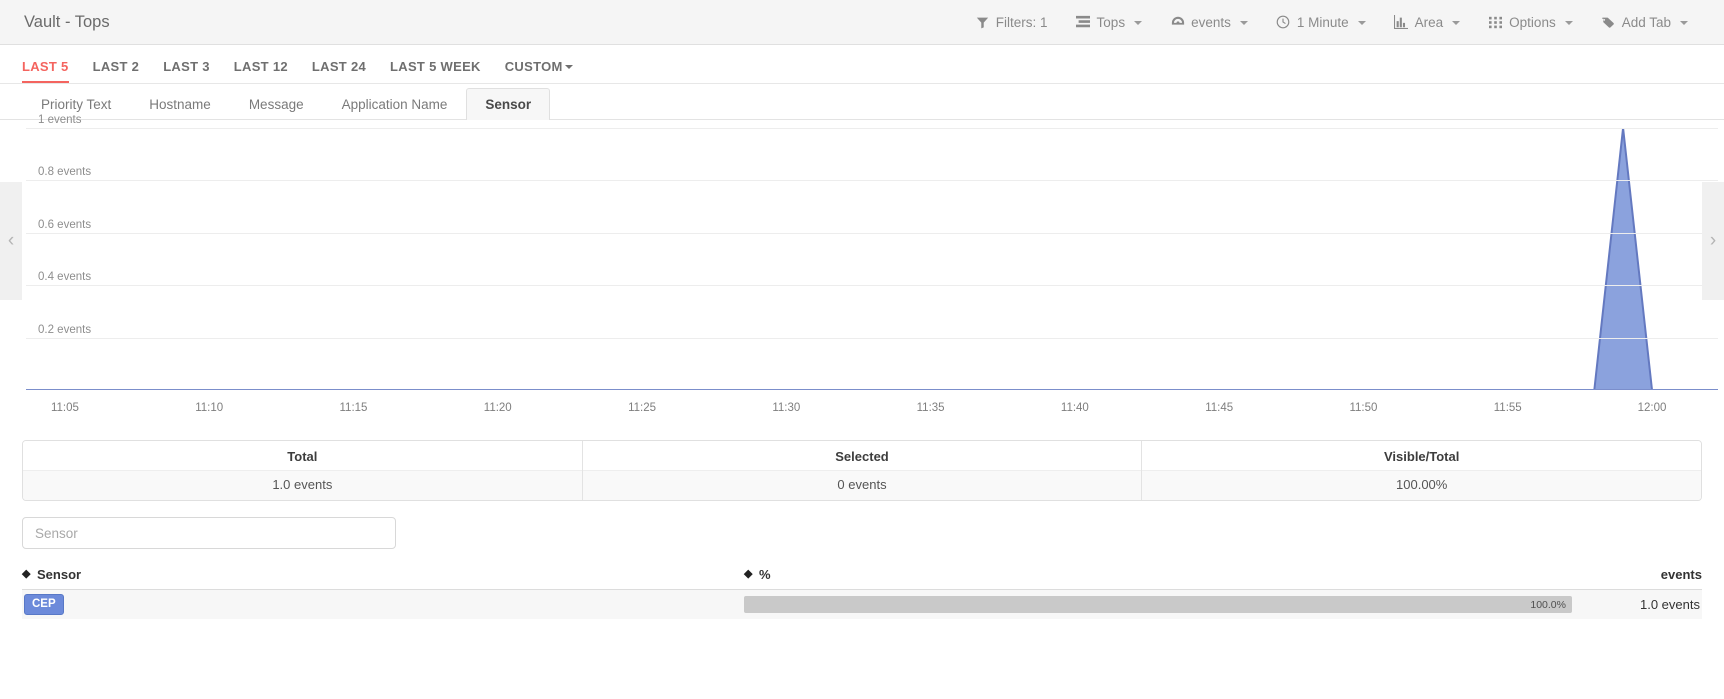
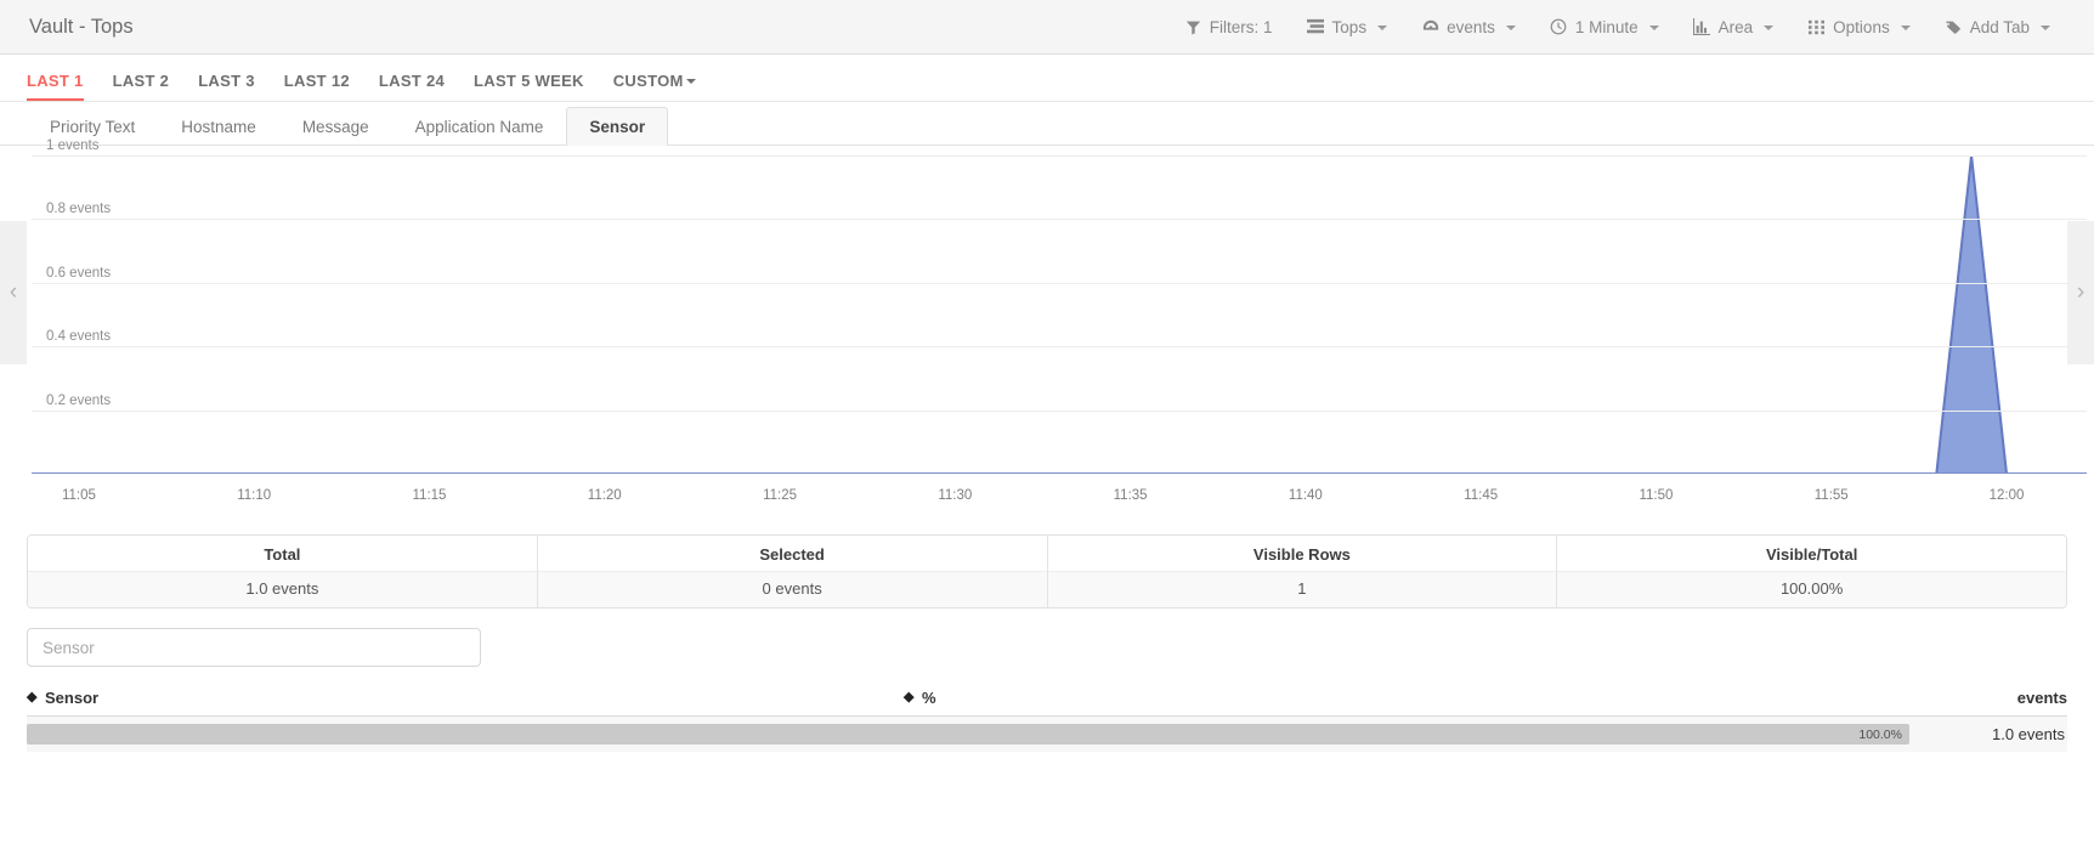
  Vault - Tops
  Filters: 1
  Tops
  events
  1 Minute
  Area
  Options
  Add Tab
- LAST 5
+ LAST 1
  LAST 2
  LAST 3
  LAST 12
  LAST 24
  LAST 5 WEEK
  CUSTOM
  Priority Text
  Hostname
  Message
  Application Name
  Sensor
  ‹
  ›
  1 events
  0.8 events
  0.6 events
  0.4 events
  0.2 events
  11:05
  11:10
  11:15
  11:20
  11:25
  11:30
  11:35
  11:40
  11:45
  11:50
  11:55
  12:00
  Total
  1.0 events
  Selected
  0 events
+ Visible Rows
+ 1
  Visible/Total
  100.00%
  Sensor
  ◆
  Sensor
  ◆
  %
  events
- CEP
  100.0%
  1.0 events
